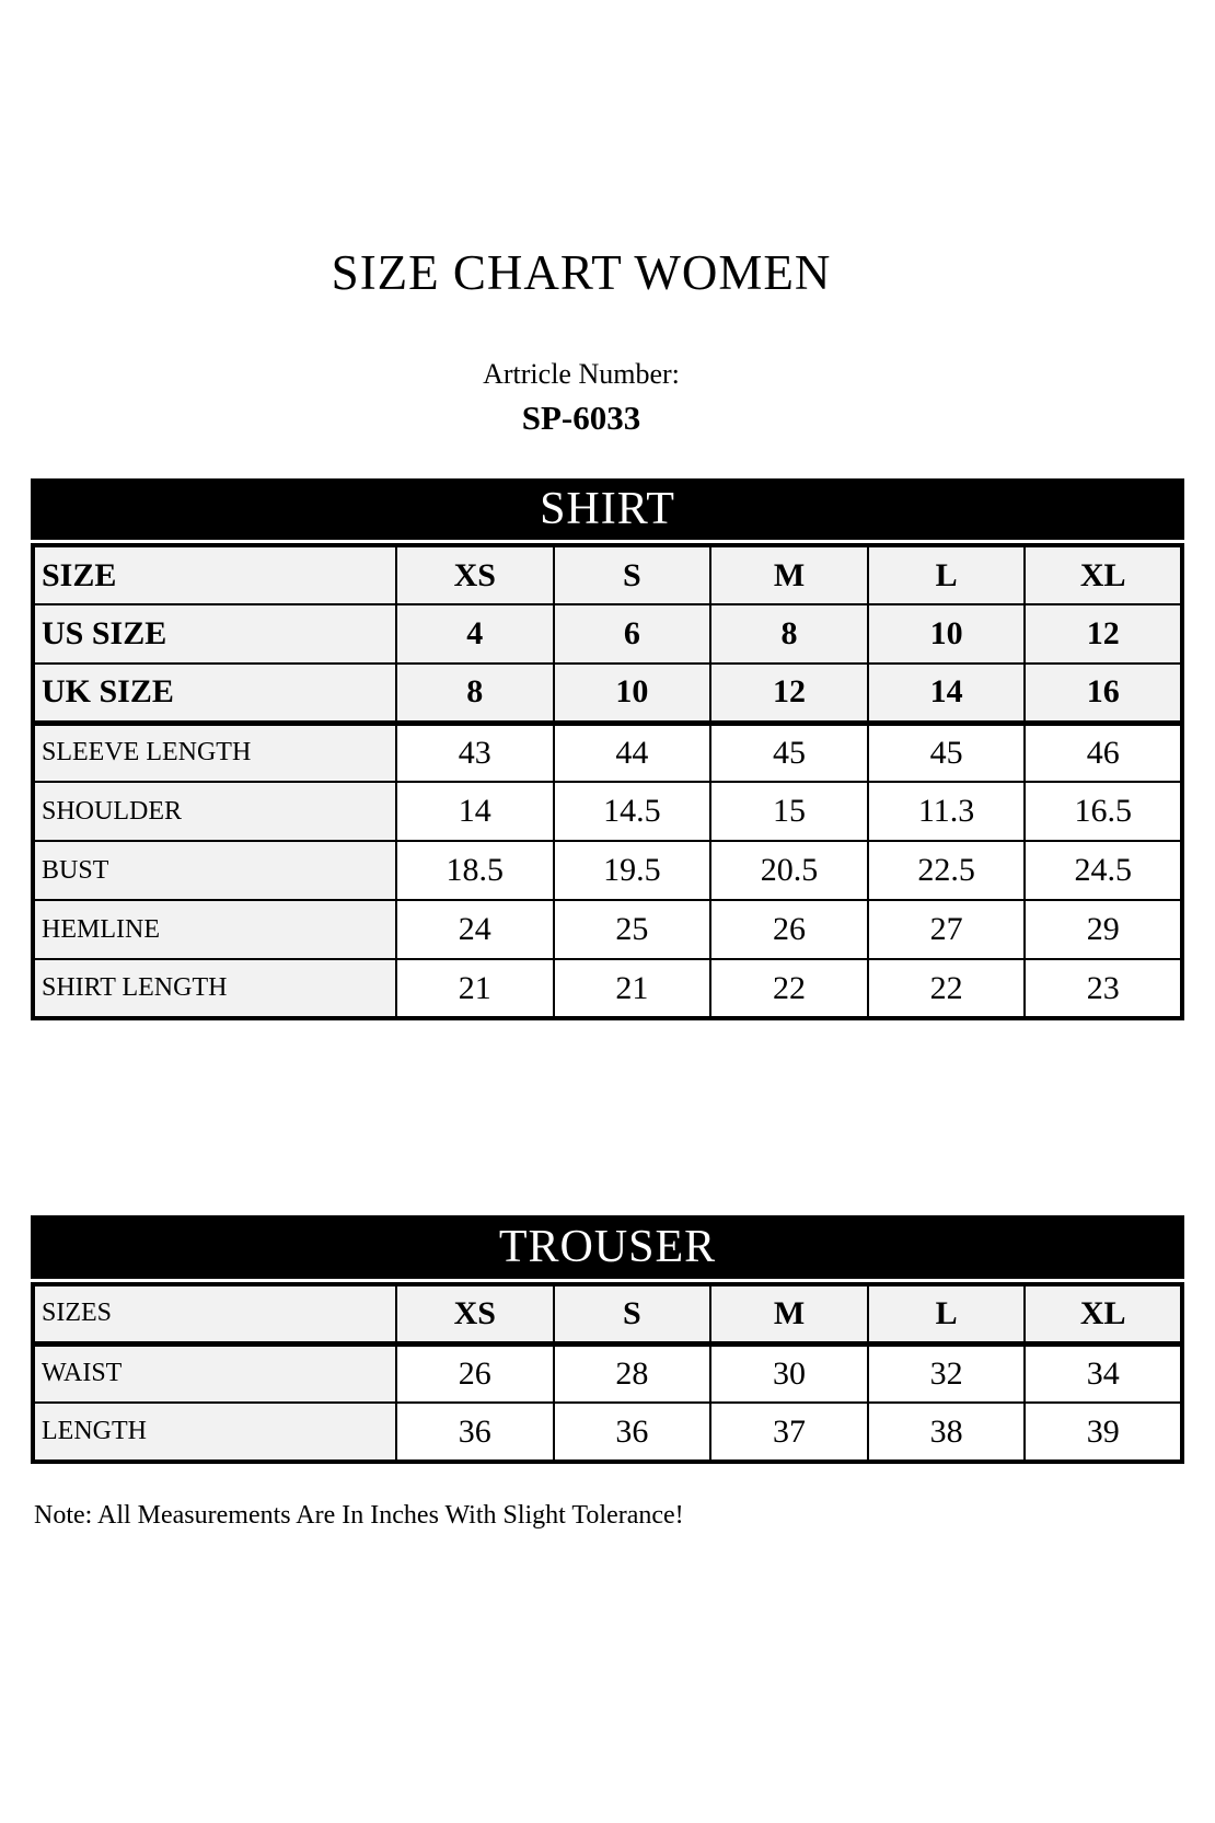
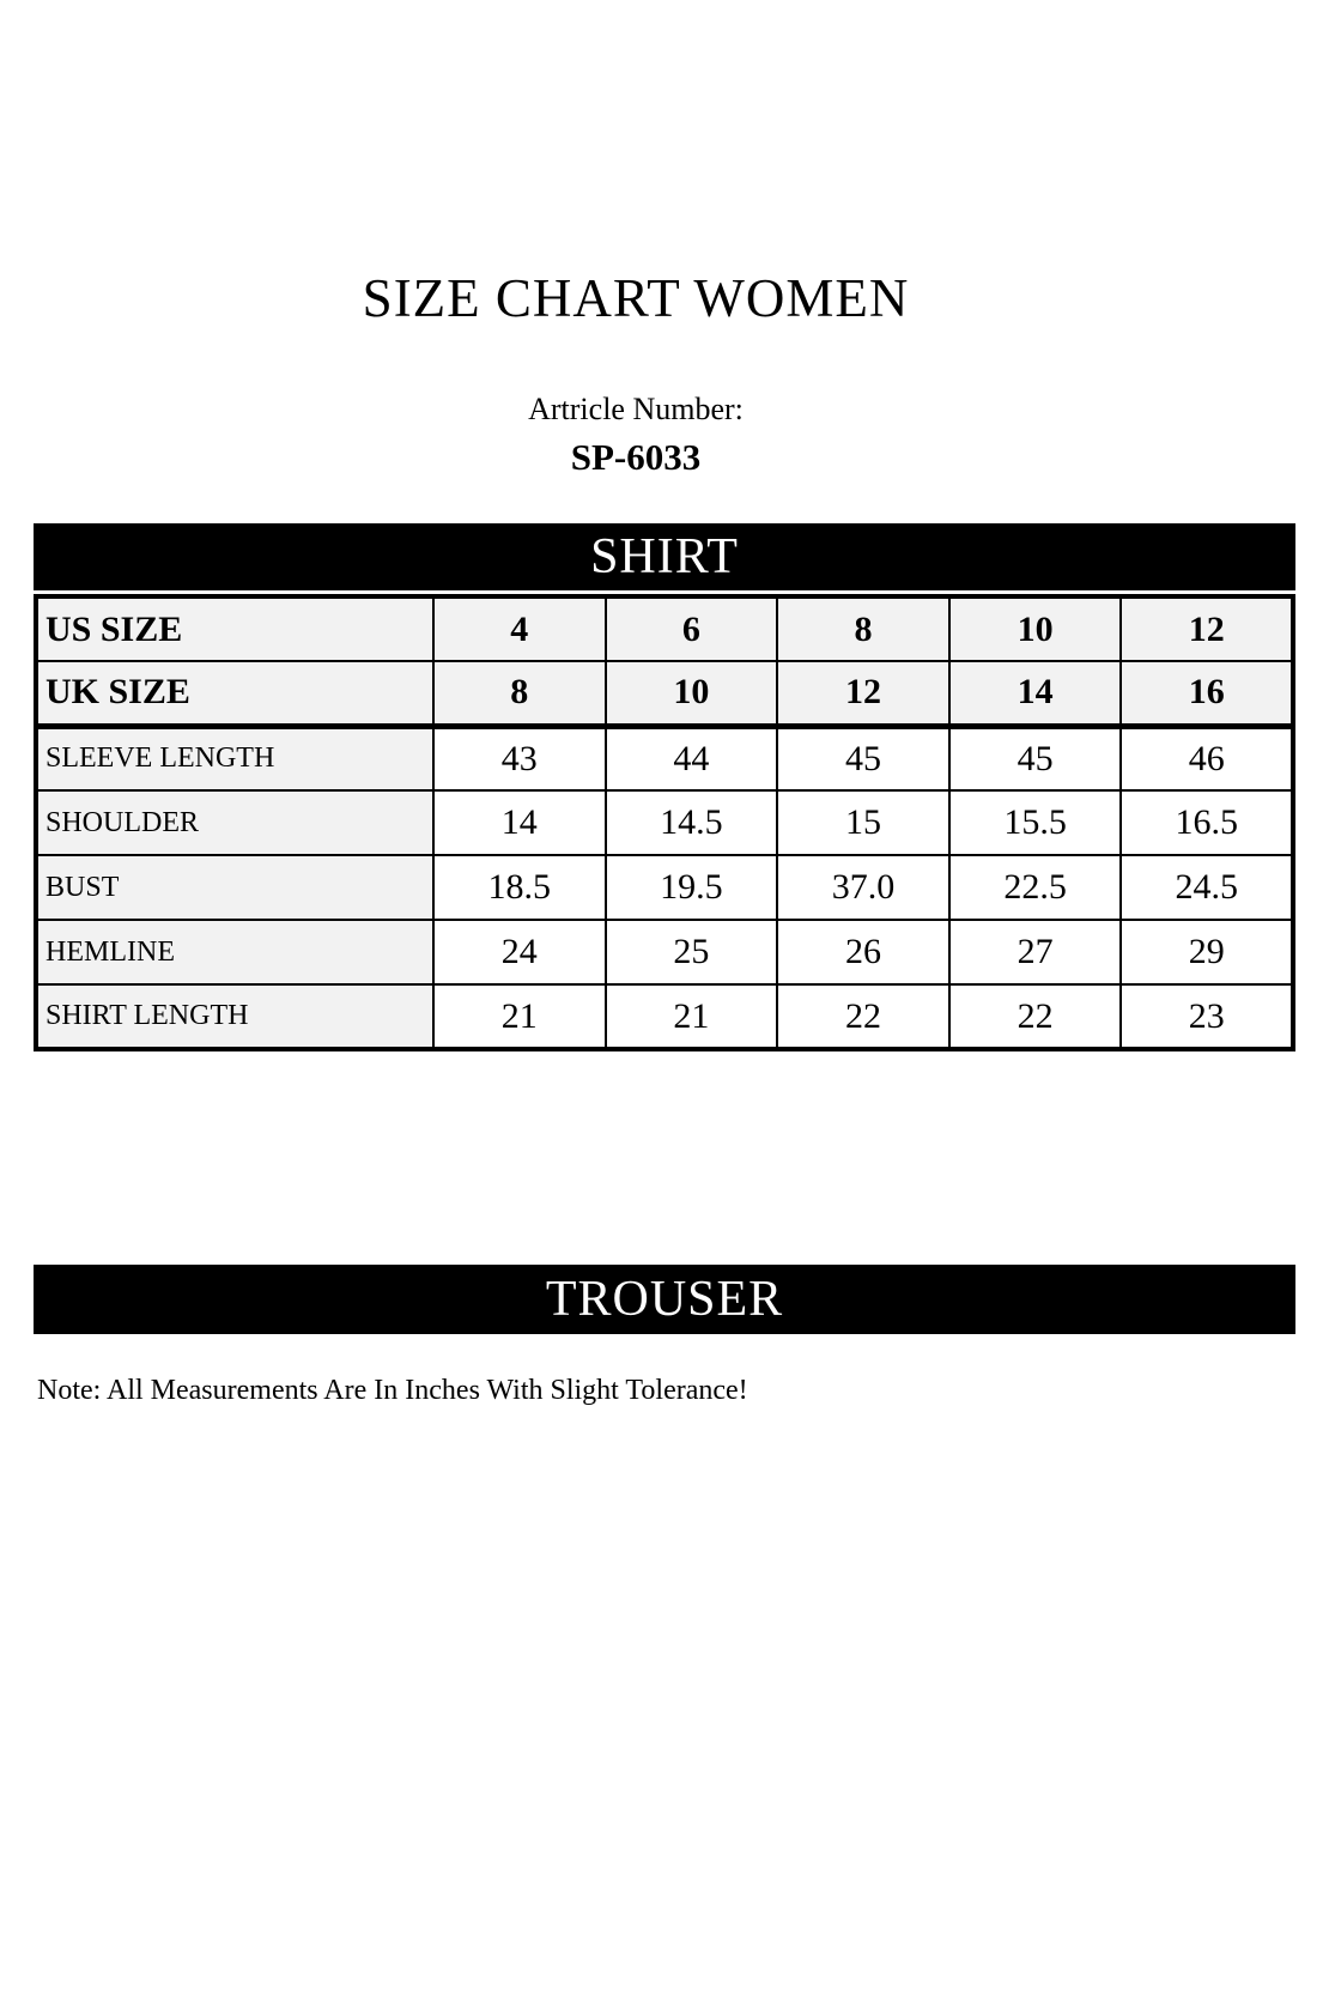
  SIZE CHART WOMEN
  Artricle Number:
  SP-6033
  SHIRT
- SIZE	XS	S	M	L	XL
  US SIZE	4	6	8	10	12
  UK SIZE	8	10	12	14	16
  SLEEVE LENGTH	43	44	45	45	46
- SHOULDER	14	14.5	15	11.3	16.5
+ SHOULDER	14	14.5	15	15.5	16.5
- BUST	18.5	19.5	20.5	22.5	24.5
+ BUST	18.5	19.5	37.0	22.5	24.5
  HEMLINE	24	25	26	27	29
  SHIRT LENGTH	21	21	22	22	23
  TROUSER
- SIZES	XS	S	M	L	XL
- WAIST	26	28	30	32	34
- LENGTH	36	36	37	38	39
  Note: All Measurements Are In Inches With Slight Tolerance!
